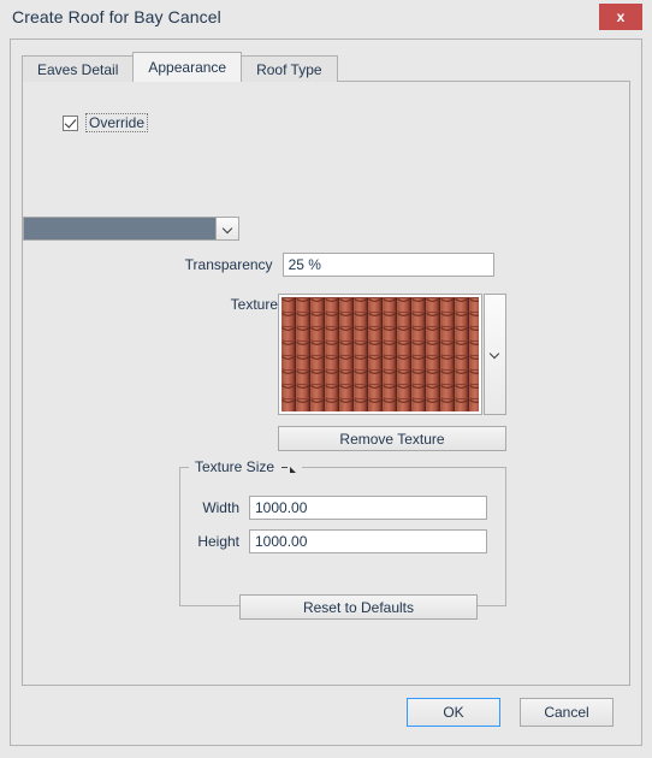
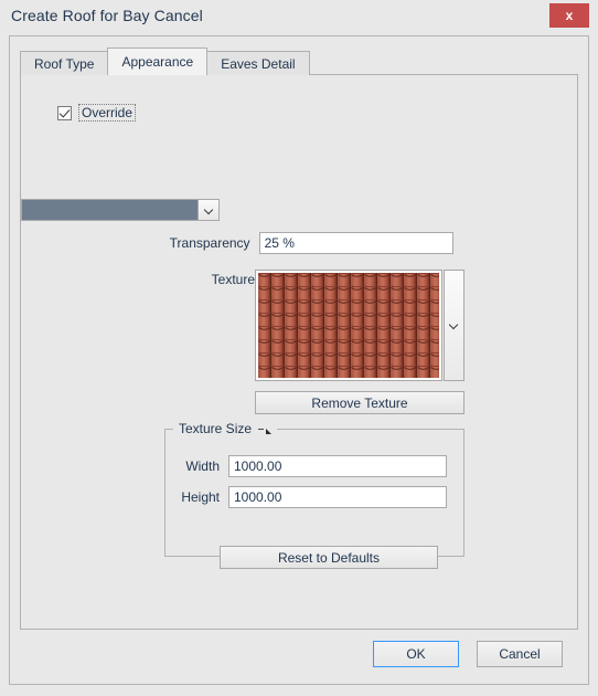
  Create Roof for Bay Cancel
  x
- Eaves Detail
+ Roof Type
  Appearance
- Roof Type
+ Eaves Detail
  Override
  Transparency
  25 %
  Texture
  Remove Texture
  Texture Size
  Width
  1000.00
  Height
  1000.00
  Reset to Defaults
  OK
  Cancel
